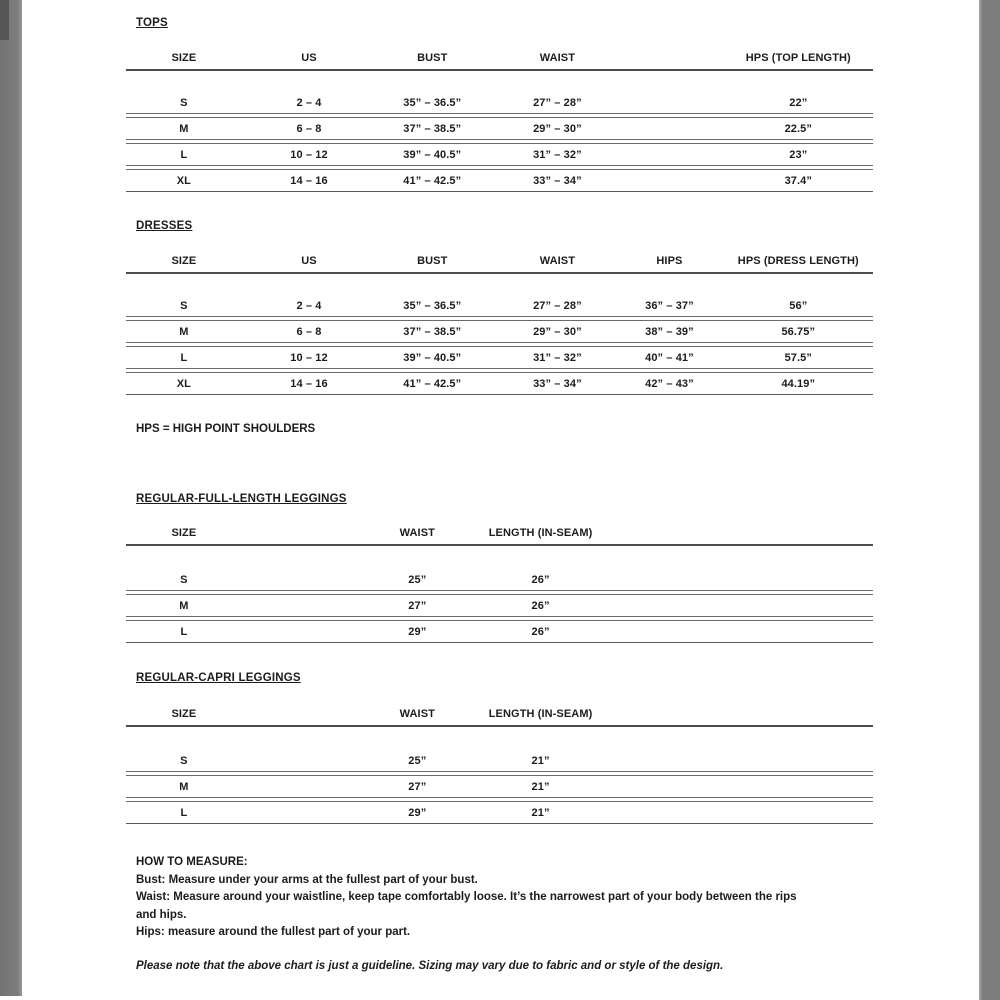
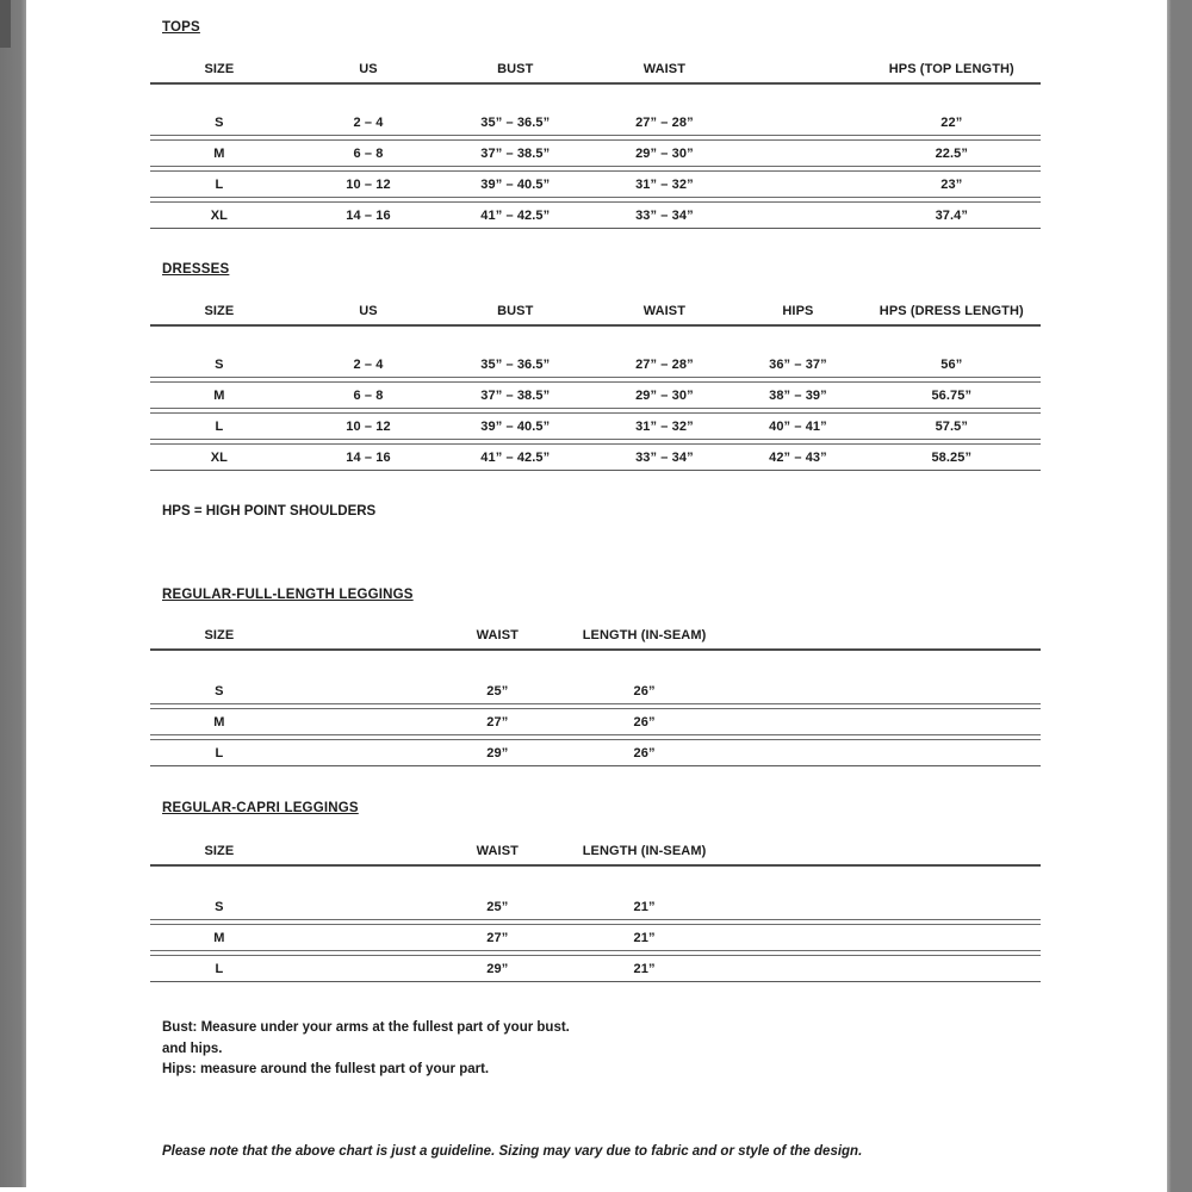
  TOPS
  DRESSES
  REGULAR-FULL-LENGTH LEGGINGS
  REGULAR-CAPRI LEGGINGS
  SIZE
  US
  BUST
  WAIST
  HPS (TOP LENGTH)
  S
  2 – 4
  35” – 36.5”
  27” – 28”
  22”
  M
  6 – 8
  37” – 38.5”
  29” – 30”
  22.5”
  L
  10 – 12
  39” – 40.5”
  31” – 32”
  23”
  XL
  14 – 16
  41” – 42.5”
  33” – 34”
  37.4”
  SIZE
  US
  BUST
  WAIST
  HIPS
  HPS (DRESS LENGTH)
  S
  2 – 4
  35” – 36.5”
  27” – 28”
  36” – 37”
  56”
  M
  6 – 8
  37” – 38.5”
  29” – 30”
  38” – 39”
  56.75”
  L
  10 – 12
  39” – 40.5”
  31” – 32”
  40” – 41”
  57.5”
  XL
  14 – 16
  41” – 42.5”
  33” – 34”
  42” – 43”
- 44.19”
+ 58.25”
  SIZE
  WAIST
  LENGTH (IN-SEAM)
  S
  25”
  26”
  M
  27”
  26”
  L
  29”
  26”
  SIZE
  WAIST
  LENGTH (IN-SEAM)
  S
  25”
  21”
  M
  27”
  21”
  L
  29”
  21”
  HPS = HIGH POINT SHOULDERS
- HOW TO MEASURE:
  Bust: Measure under your arms at the fullest part of your bust.
- Waist: Measure around your waistline, keep tape comfortably loose. It’s the narrowest part of your body between the rips
  and hips.
  Hips: measure around the fullest part of your part.
  Please note that the above chart is just a guideline. Sizing may vary due to fabric and or style of the design.
